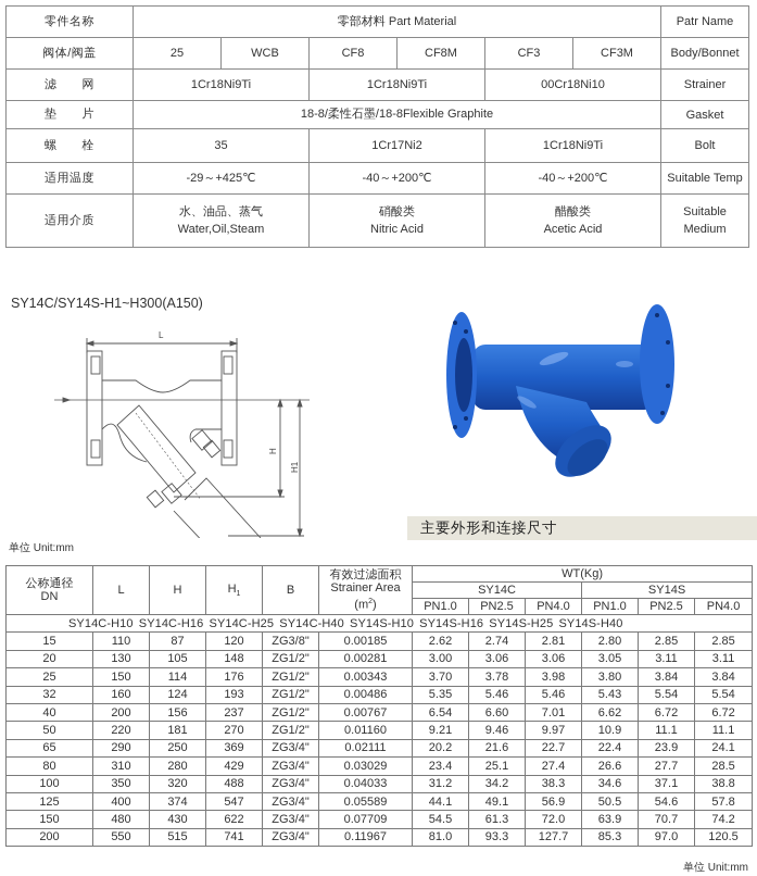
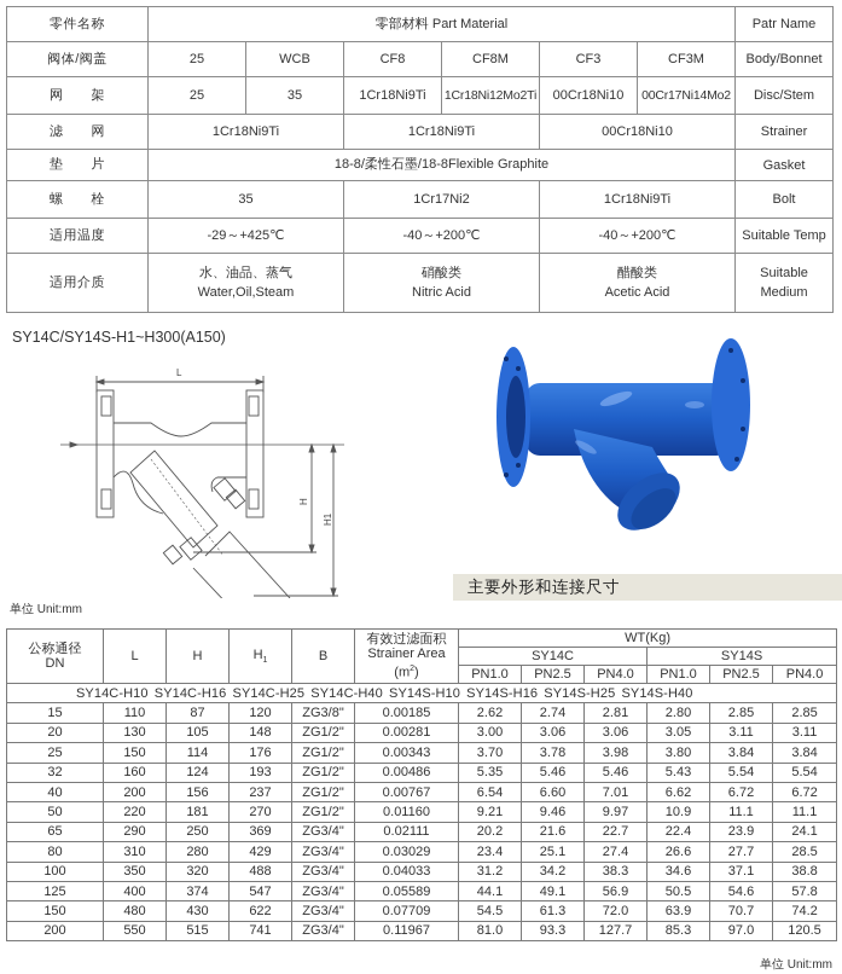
  零件名称	零部材料 Part Material	Patr Name
  阀体/阀盖	25	WCB	CF8	CF8M	CF3	CF3M	Body/Bonnet
+ 网 架	25	35	1Cr18Ni9Ti	1Cr18Ni12Mo2Ti	00Cr18Ni10	00Cr17Ni14Mo2	Disc/Stem
  滤 网	1Cr18Ni9Ti	1Cr18Ni9Ti	00Cr18Ni10	Strainer
  垫 片	18-8/柔性石墨/18-8Flexible Graphite	Gasket
  螺 栓	35	1Cr17Ni2	1Cr18Ni9Ti	Bolt
  适用温度	-29～+425℃	-40～+200℃	-40～+200℃	Suitable Temp
  适用介质	水、油品、蒸气 Water,Oil,Steam	硝酸类 Nitric Acid	醋酸类 Acetic Acid	Suitable Medium
  SY14C/SY14S-H1~H300(A150)
  L
  单位 Unit:mm
  主要外形和连接尺寸
  公称通径 DN	L	H	H	B	有效过滤面积 Strainer Area (m )	WT(Kg)
  SY14C	SY14S
  PN1.0	PN2.5	PN4.0	PN1.0	PN2.5	PN4.0
  SY14C-H10 SY14C-H16 SY14C-H25 SY14C-H40 SY14S-H10 SY14S-H16 SY14S-H25 SY14S-H40
  15	110	87	120	ZG3/8"	0.00185	2.62	2.74	2.81	2.80	2.85	2.85
  20	130	105	148	ZG1/2"	0.00281	3.00	3.06	3.06	3.05	3.11	3.11
  25	150	114	176	ZG1/2"	0.00343	3.70	3.78	3.98	3.80	3.84	3.84
  32	160	124	193	ZG1/2"	0.00486	5.35	5.46	5.46	5.43	5.54	5.54
  40	200	156	237	ZG1/2"	0.00767	6.54	6.60	7.01	6.62	6.72	6.72
  50	220	181	270	ZG1/2"	0.01160	9.21	9.46	9.97	10.9	11.1	11.1
  65	290	250	369	ZG3/4"	0.02111	20.2	21.6	22.7	22.4	23.9	24.1
  80	310	280	429	ZG3/4"	0.03029	23.4	25.1	27.4	26.6	27.7	28.5
  100	350	320	488	ZG3/4"	0.04033	31.2	34.2	38.3	34.6	37.1	38.8
  125	400	374	547	ZG3/4"	0.05589	44.1	49.1	56.9	50.5	54.6	57.8
  150	480	430	622	ZG3/4"	0.07709	54.5	61.3	72.0	63.9	70.7	74.2
  200	550	515	741	ZG3/4"	0.11967	81.0	93.3	127.7	85.3	97.0	120.5
  单位 Unit:mm
